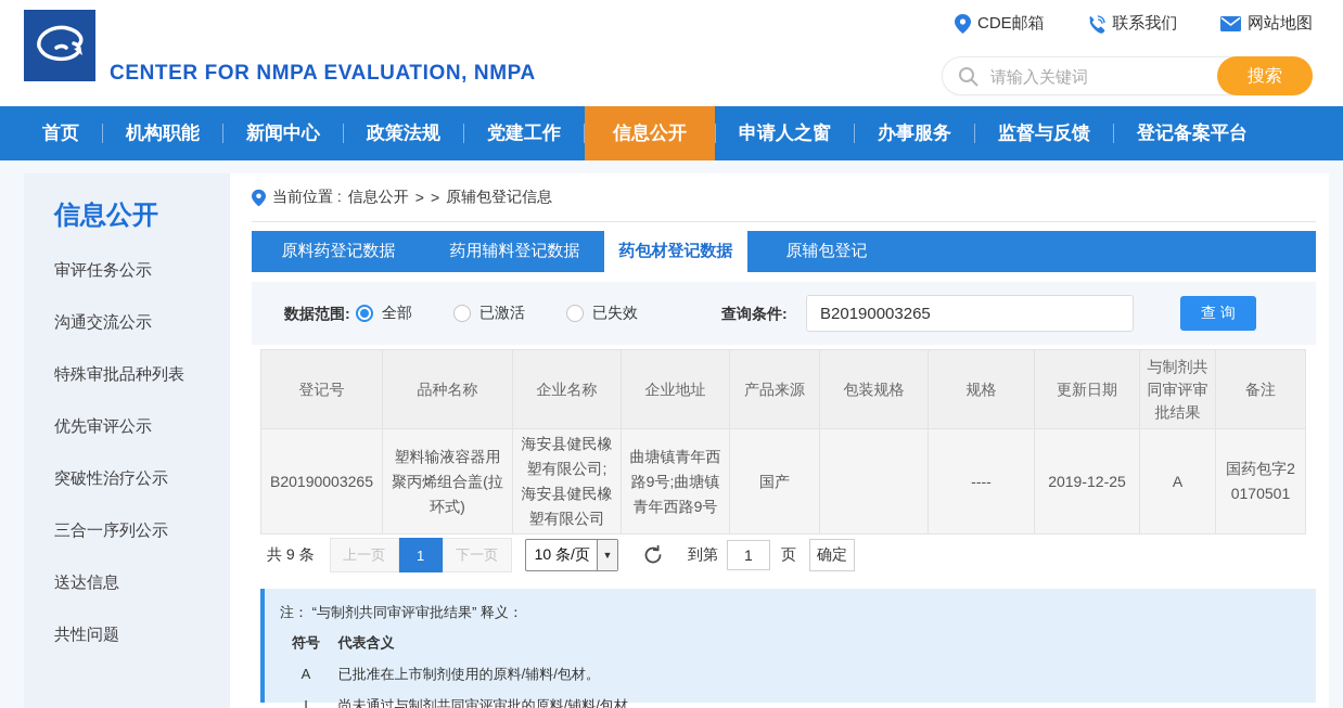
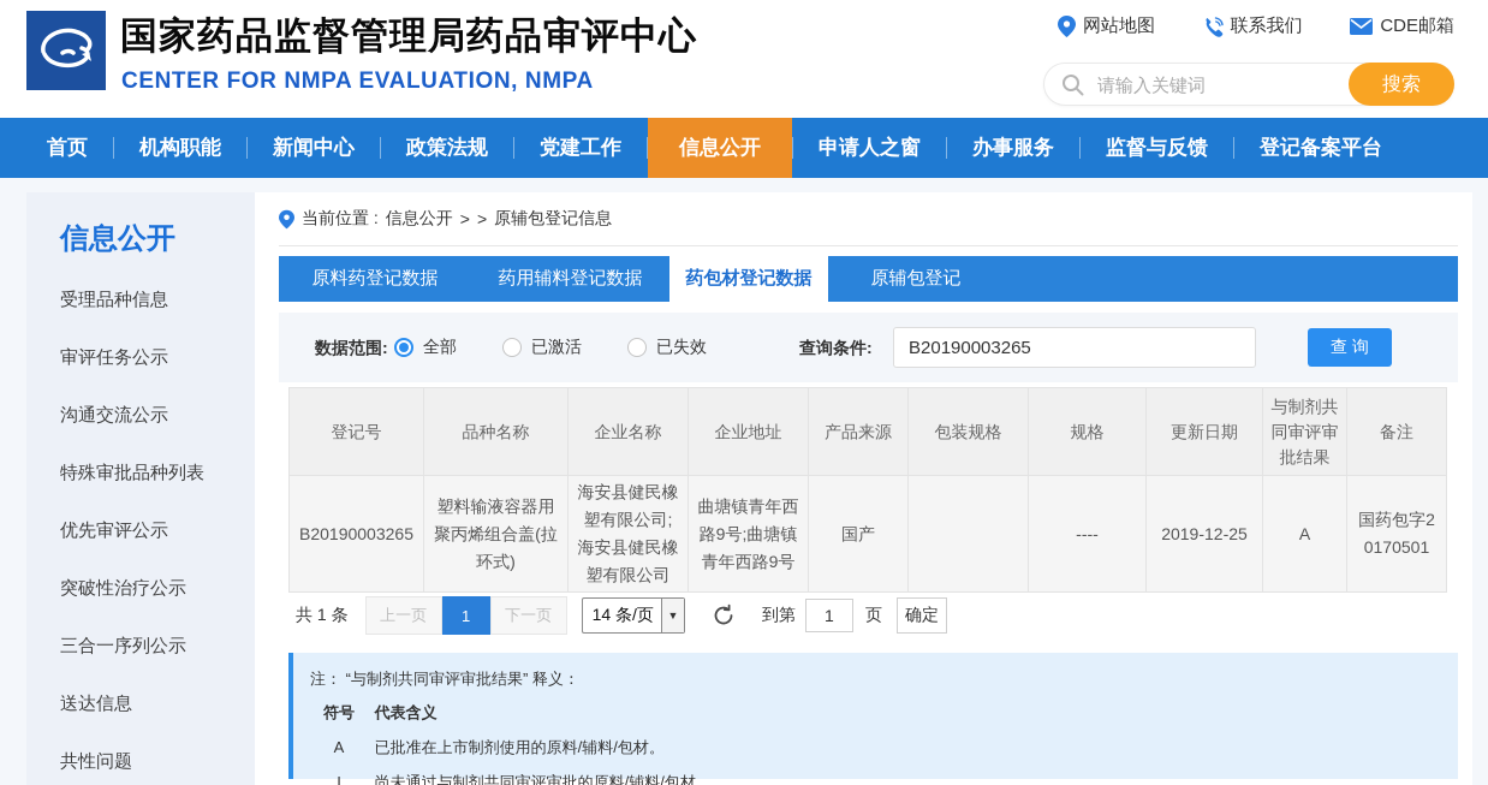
+ 国家药品监督管理局药品审评中心
  CENTER FOR NMPA EVALUATION, NMPA
- CDE邮箱
+ 网站地图
  联系我们
- 网站地图
+ CDE邮箱
  请输入关键词
  搜索
  首页
  机构职能
  新闻中心
  政策法规
  党建工作
  信息公开
  申请人之窗
  办事服务
  监督与反馈
  登记备案平台
  信息公开
+ 受理品种信息
  审评任务公示
  沟通交流公示
  特殊审批品种列表
  优先审评公示
  突破性治疗公示
  三合一序列公示
  送达信息
  共性问题
  当前位置 :
  信息公开
  >
  >
  原辅包登记信息
  原料药登记数据
  药用辅料登记数据
  药包材登记数据
  原辅包登记
  数据范围:
  全部
  已激活
  已失效
  查询条件:
  B20190003265
  查 询
  登记号	品种名称	企业名称	企业地址	产品来源	包装规格	规格	更新日期	与制剂共同审评审批结果	备注
  B20190003265	塑料输液容器用聚丙烯组合盖(拉环式)	海安县健民橡塑有限公司;海安县健民橡塑有限公司	曲塘镇青年西路9号;曲塘镇青年西路9号	国产		----	2019-12-25	A	国药包字20170501
- 共 9 条
+ 共 1 条
  上一页
  1
  下一页
- 10 条/页
+ 14 条/页
  ▼
  到第
  1
  页
  确定
  注： “与制剂共同审评审批结果” 释义：
  符号 代表含义
  A 已批准在上市制剂使用的原料/辅料/包材。
  I 尚未通过与制剂共同审评审批的原料/辅料/包材。
